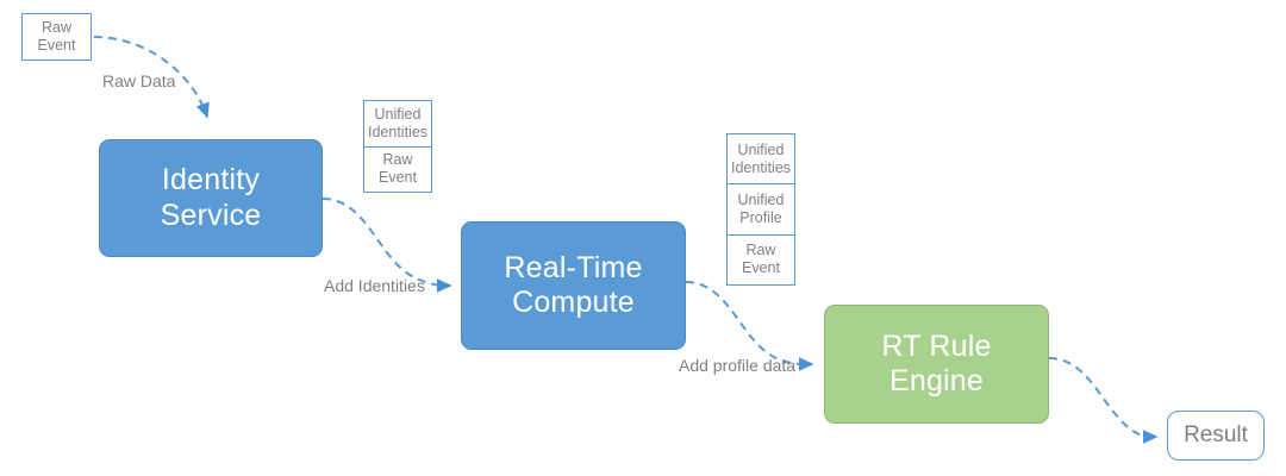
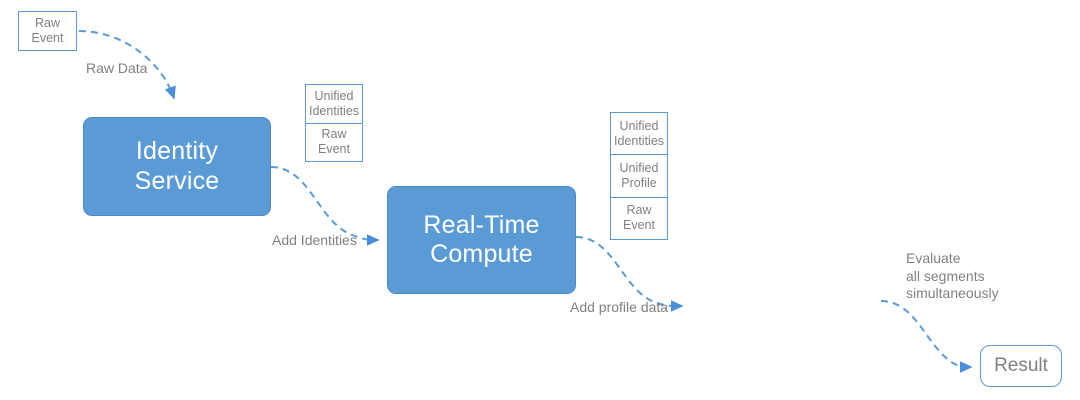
  Raw
  Event
  Identity
  Service
  Unified
  Identities
  Raw
  Event
  Real-Time
  Compute
  Unified
  Identities
  Unified
  Profile
  Raw
  Event
- RT Rule
- Engine
  Result
  Raw Data
  Add Identities
  Add profile data
+ Evaluate
+ all segments
+ simultaneously
